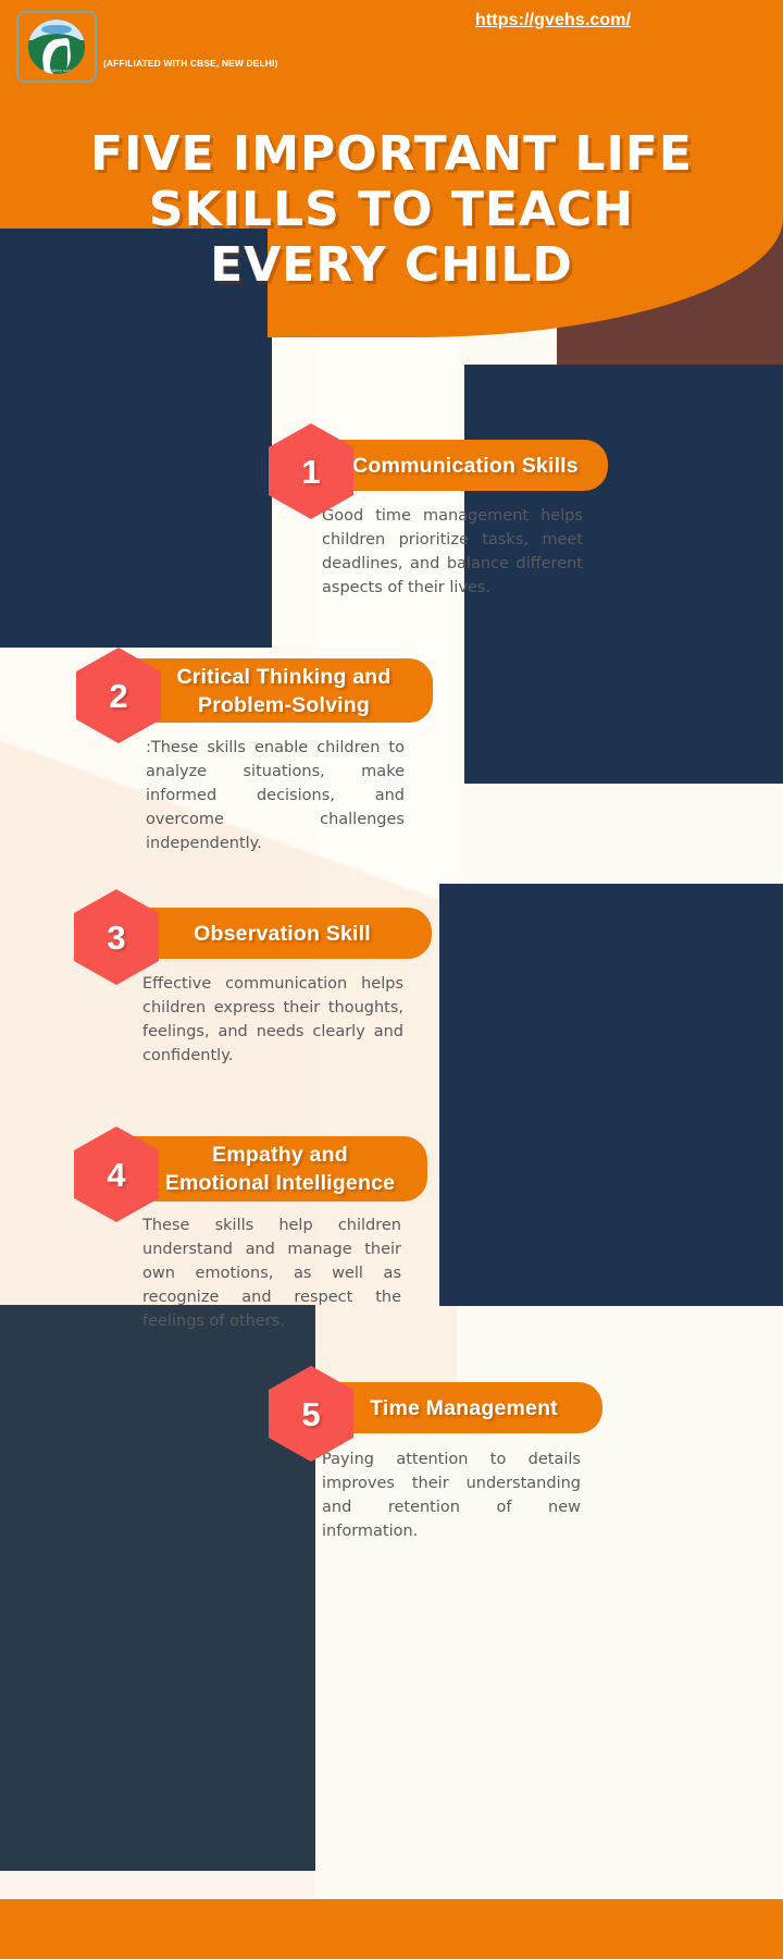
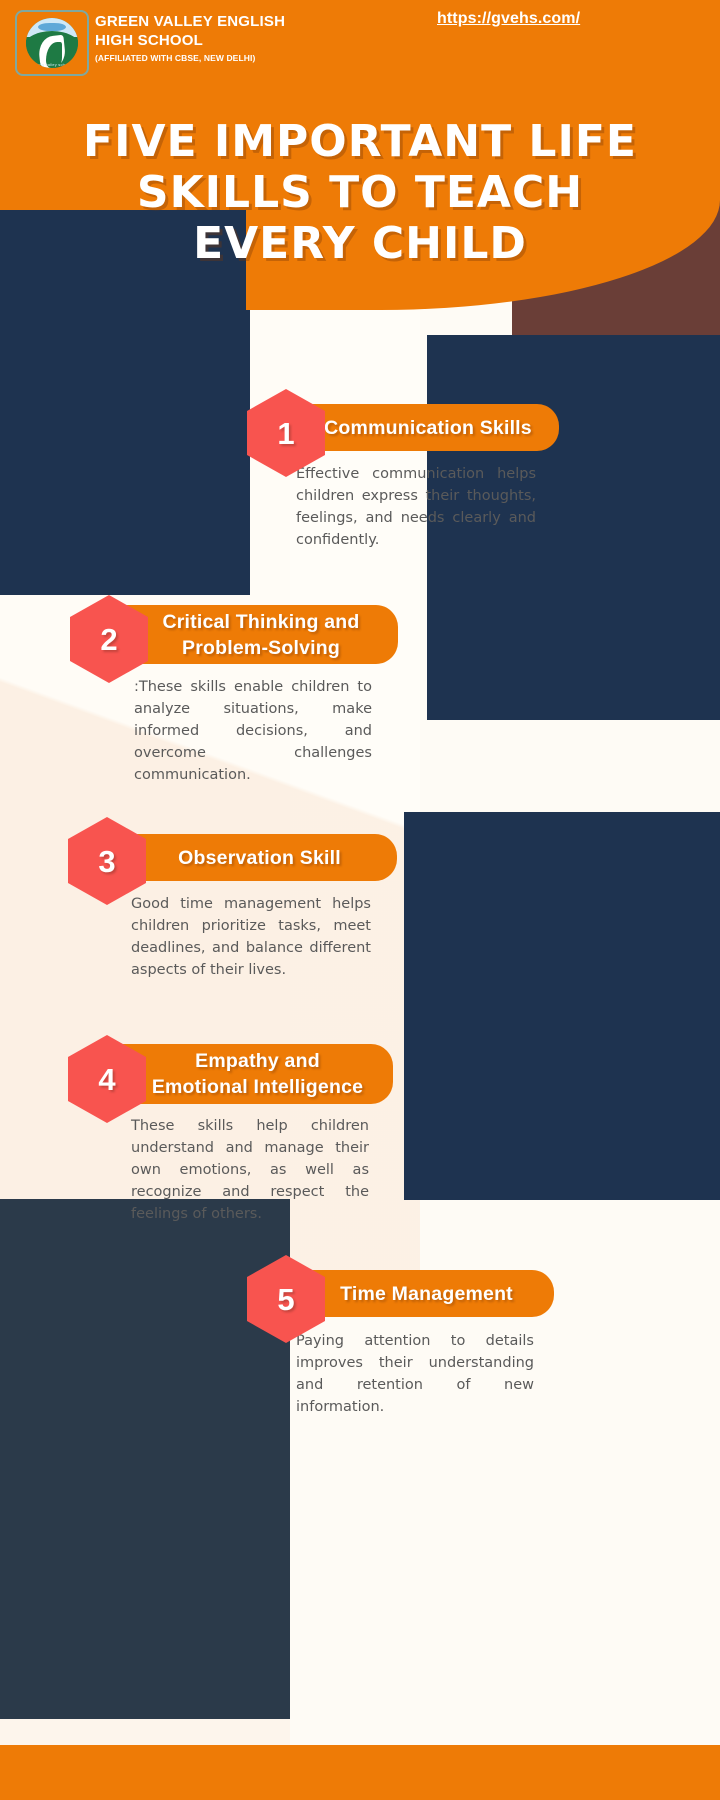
+ GREEN VALLEY ENGLISH
+ HIGH SCHOOL
  (AFFILIATED WITH CBSE, NEW DELHI)
  https://gvehs.com/
  FIVE IMPORTANT LIFE
  SKILLS TO TEACH
  EVERY CHILD
  Communication Skills
  1
- Good time management helps children prioritize tasks, meet deadlines, and balance different aspects of their lives.
+ Effective communication helps children express their thoughts, feelings, and needs clearly and confidently.
  Critical Thinking and
  Problem-Solving
  2
- :These skills enable children to analyze situations, make informed decisions, and overcome challenges independently.
+ :These skills enable children to analyze situations, make informed decisions, and overcome challenges communication.
  Observation Skill
  3
- Effective communication helps children express their thoughts, feelings, and needs clearly and confidently.
+ Good time management helps children prioritize tasks, meet deadlines, and balance different aspects of their lives.
  Empathy and
  Emotional Intelligence
  4
  These skills help children understand and manage their own emotions, as well as recognize and respect the feelings of others.
  Time Management
  5
  Paying attention to details improves their understanding and retention of new information.
